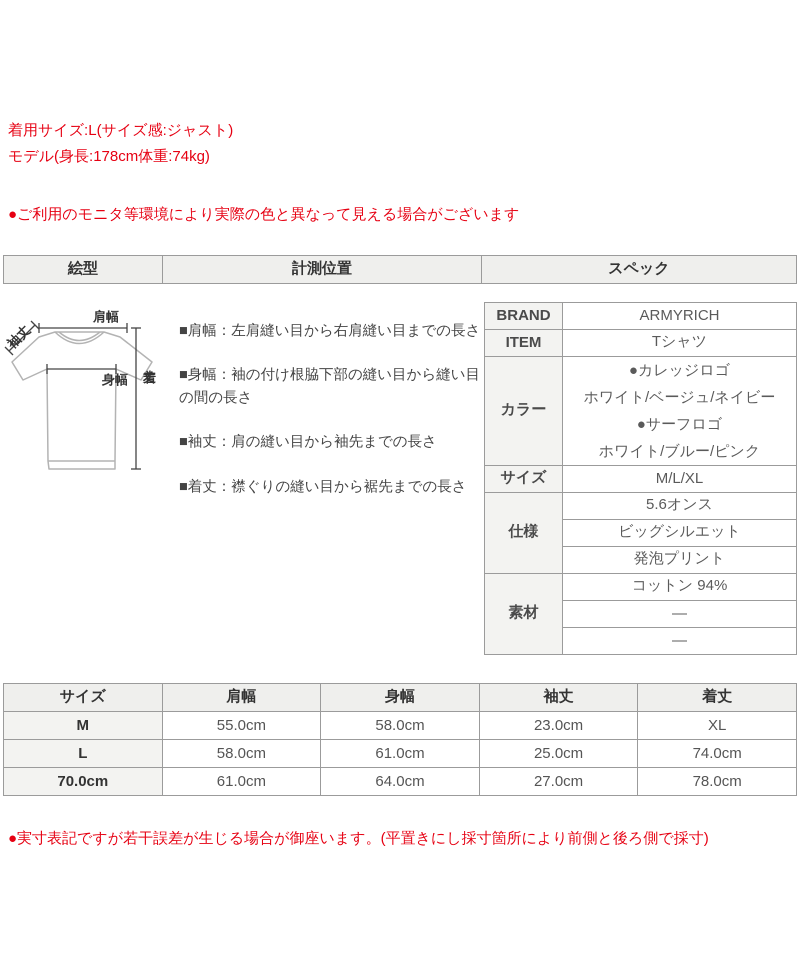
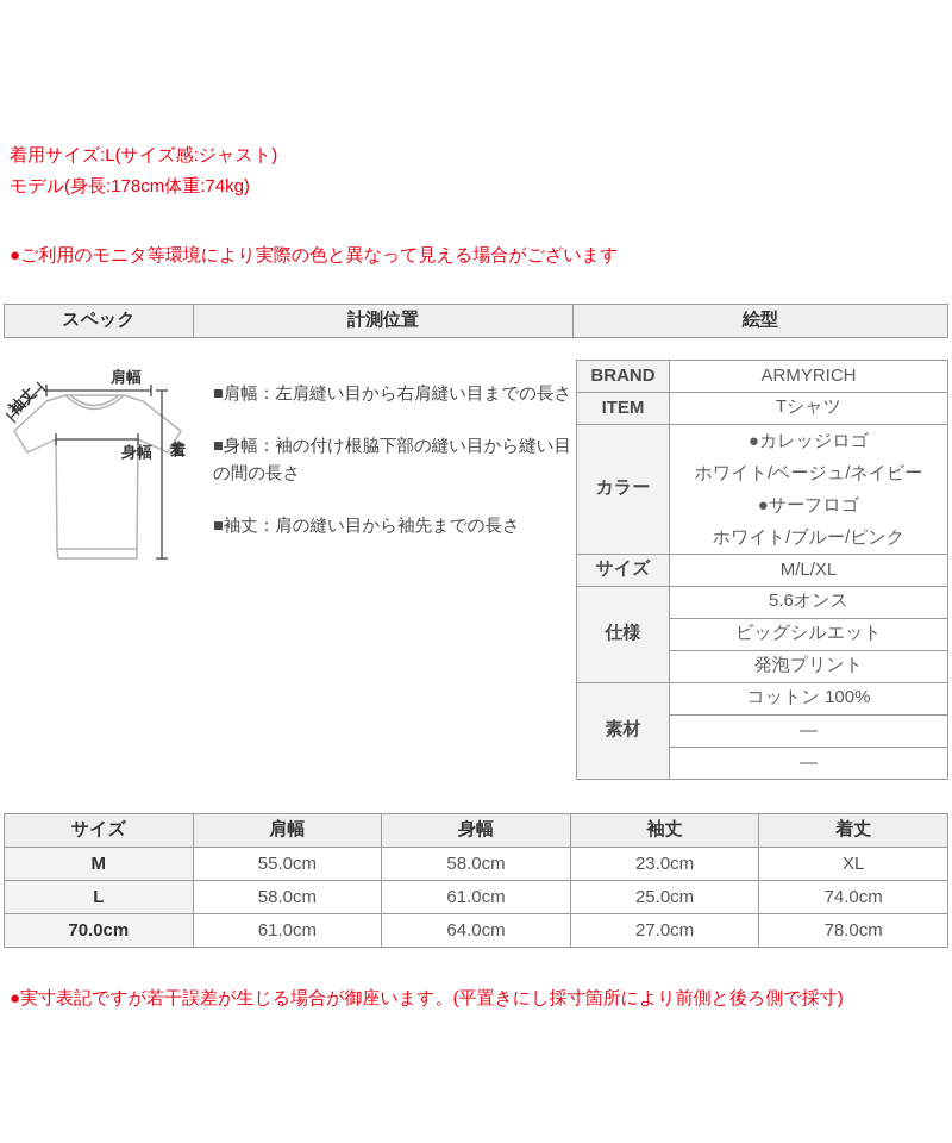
  着用サイズ:L(サイズ感:ジャスト)
  モデル(身長:178cm体重:74kg)
  ●ご利用のモニタ等環境により実際の色と異なって見える場合がございます
- 絵型
+ スペック
  計測位置
- スペック
+ 絵型
  肩幅
  身幅
  ■肩幅：左肩縫い目から右肩縫い目までの長さ
  ■身幅：袖の付け根脇下部の縫い目から縫い目の間の長さ
  ■袖丈：肩の縫い目から袖先までの長さ
- ■着丈：襟ぐりの縫い目から裾先までの長さ
  BRAND	ARMYRICH
  ITEM	Tシャツ
  カラー	●カレッジロゴ ホワイト/ベージュ/ネイビー ●サーフロゴ ホワイト/ブルー/ピンク
  サイズ	M/L/XL
  仕様	5.6オンス
  ビッグシルエット
  発泡プリント
- 素材	コットン 94%
+ 素材	コットン 100%
  —
  —
  サイズ	肩幅	身幅	袖丈	着丈
  M	55.0cm	58.0cm	23.0cm	XL
  L	58.0cm	61.0cm	25.0cm	74.0cm
  70.0cm	61.0cm	64.0cm	27.0cm	78.0cm
  ●実寸表記ですが若干誤差が生じる場合が御座います。(平置きにし採寸箇所により前側と後ろ側で採寸)
